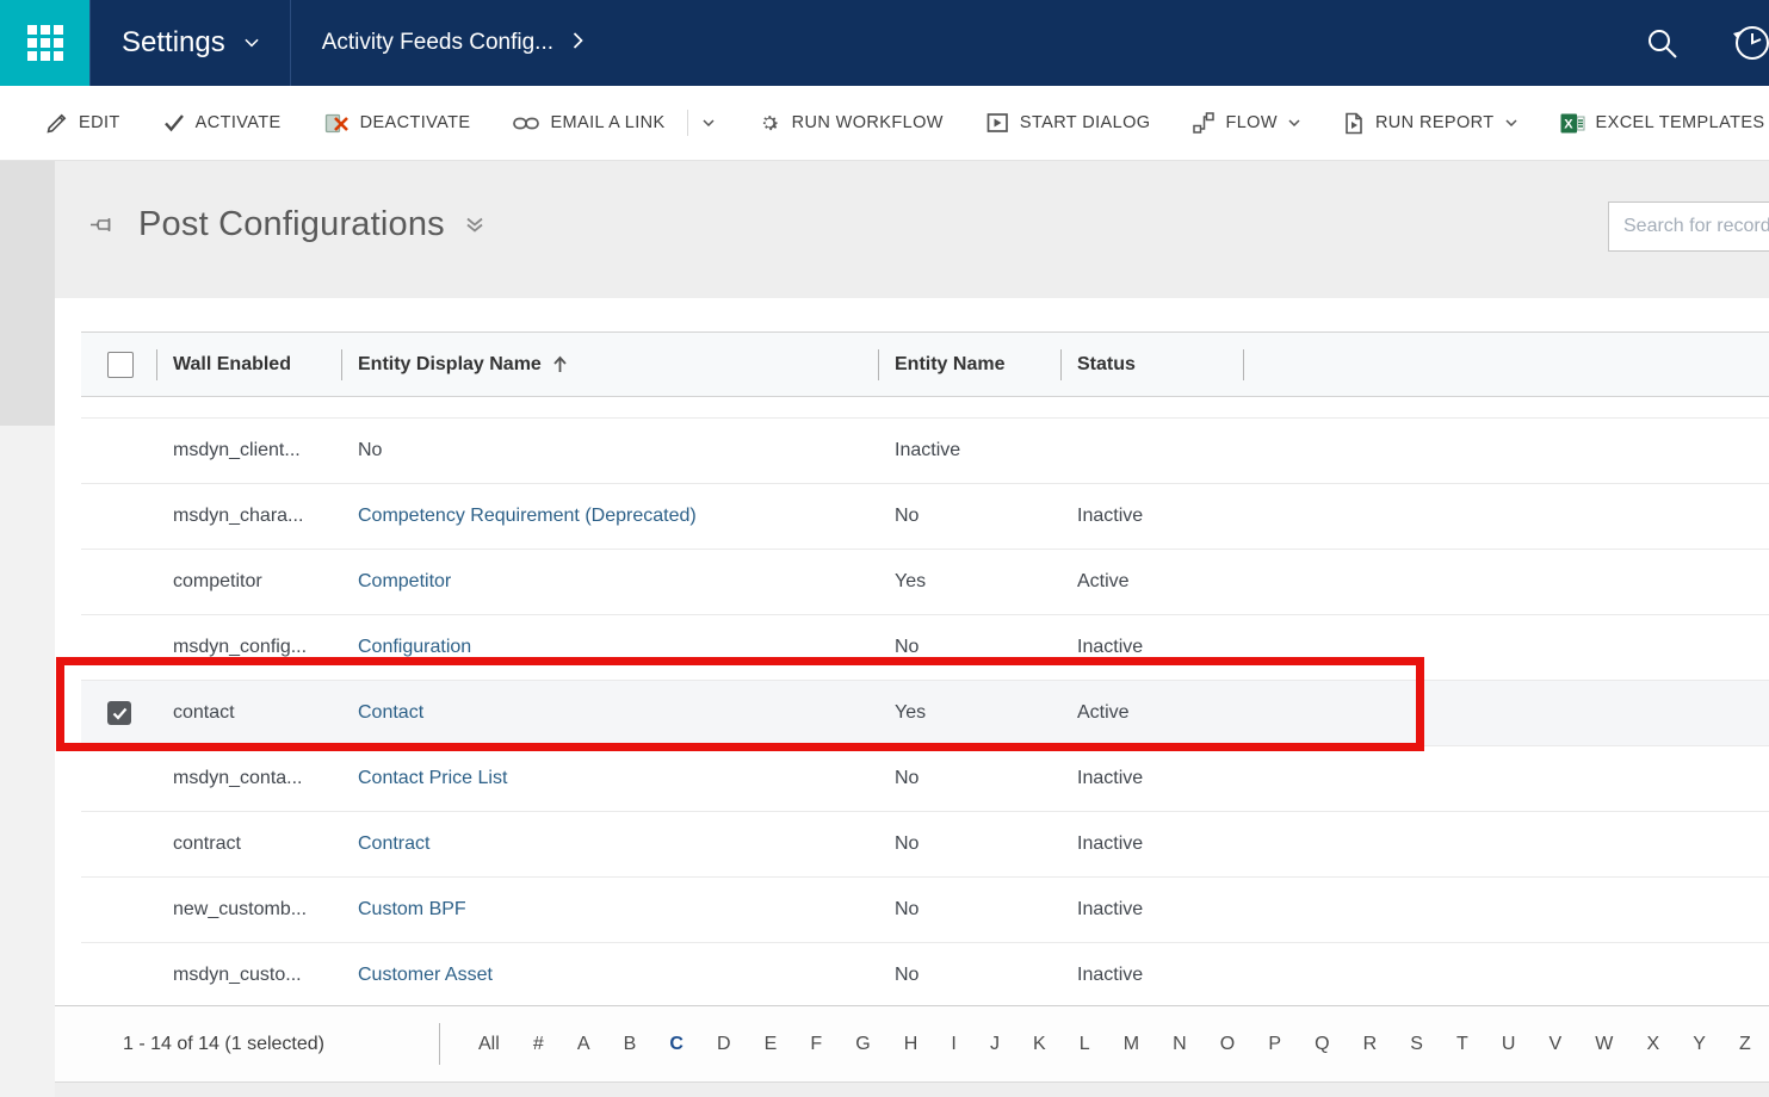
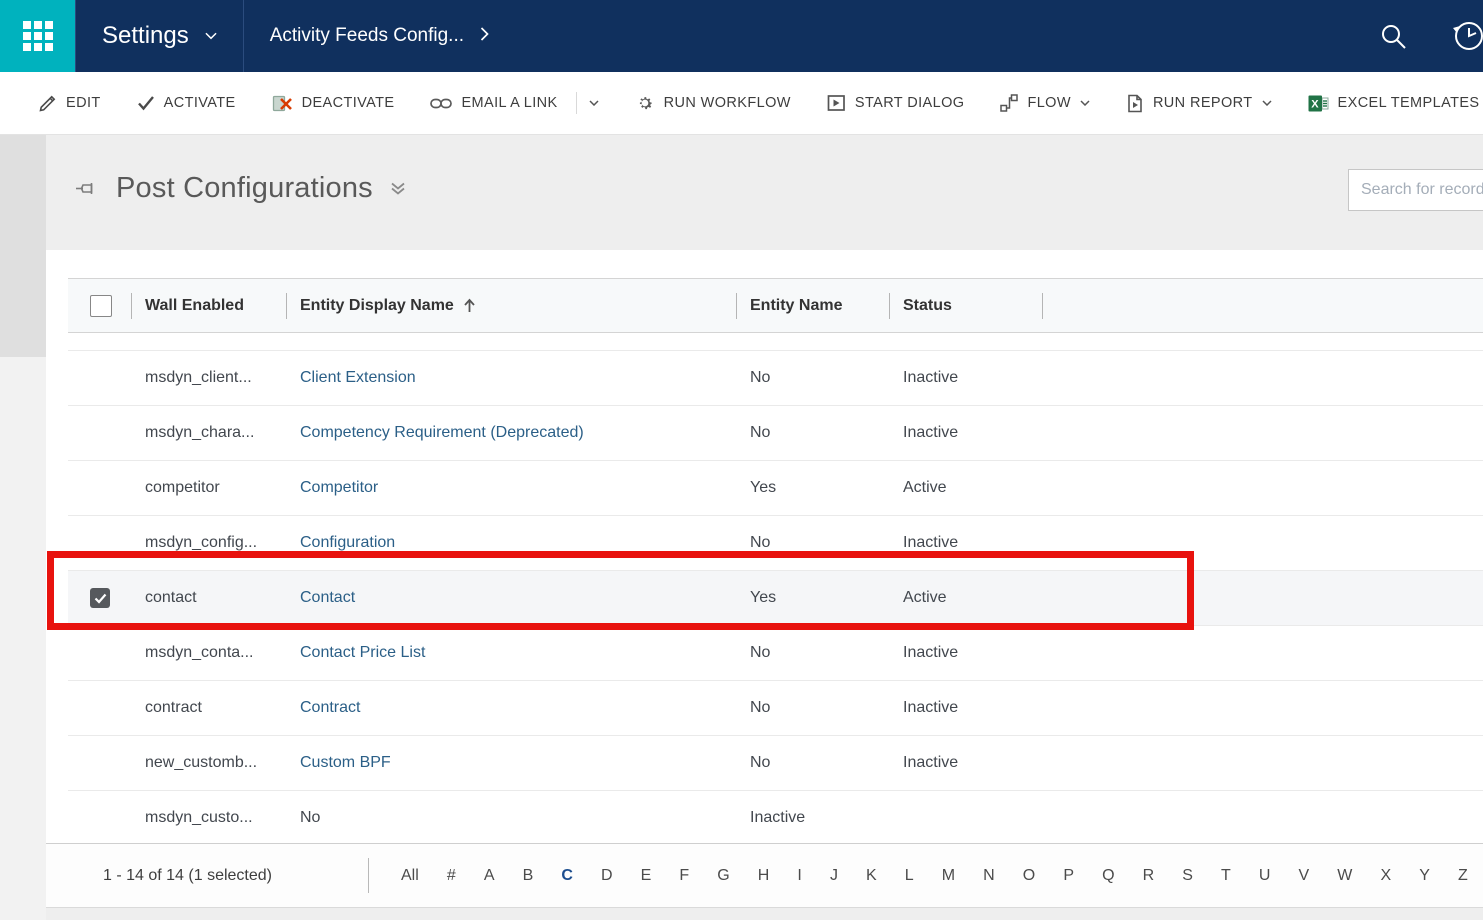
  Settings
  Activity Feeds Config...
  EDIT
  ACTIVATE
  DEACTIVATE
  EMAIL A LINK
  RUN WORKFLOW
  START DIALOG
  FLOW
  RUN REPORT
  X
  EXCEL TEMPLATES
  Post Configurations
  Search for record
  Wall Enabled
  Entity Display Name
  Entity Name
  Status
  msdyn_client...
+ Client Extension
  No
  Inactive
  msdyn_chara...
  Competency Requirement (Deprecated)
  No
  Inactive
  competitor
  Competitor
  Yes
  Active
  msdyn_config...
  Configuration
  No
  Inactive
  contact
  Contact
  Yes
  Active
  msdyn_conta...
  Contact Price List
  No
  Inactive
  contract
  Contract
  No
  Inactive
  new_customb...
  Custom BPF
  No
  Inactive
  msdyn_custo...
- Customer Asset
  No
  Inactive
  1 - 14 of 14 (1 selected)
  All
  #
  A
  B
  C
  D
  E
  F
  G
  H
  I
  J
  K
  L
  M
  N
  O
  P
  Q
  R
  S
  T
  U
  V
  W
  X
  Y
  Z
